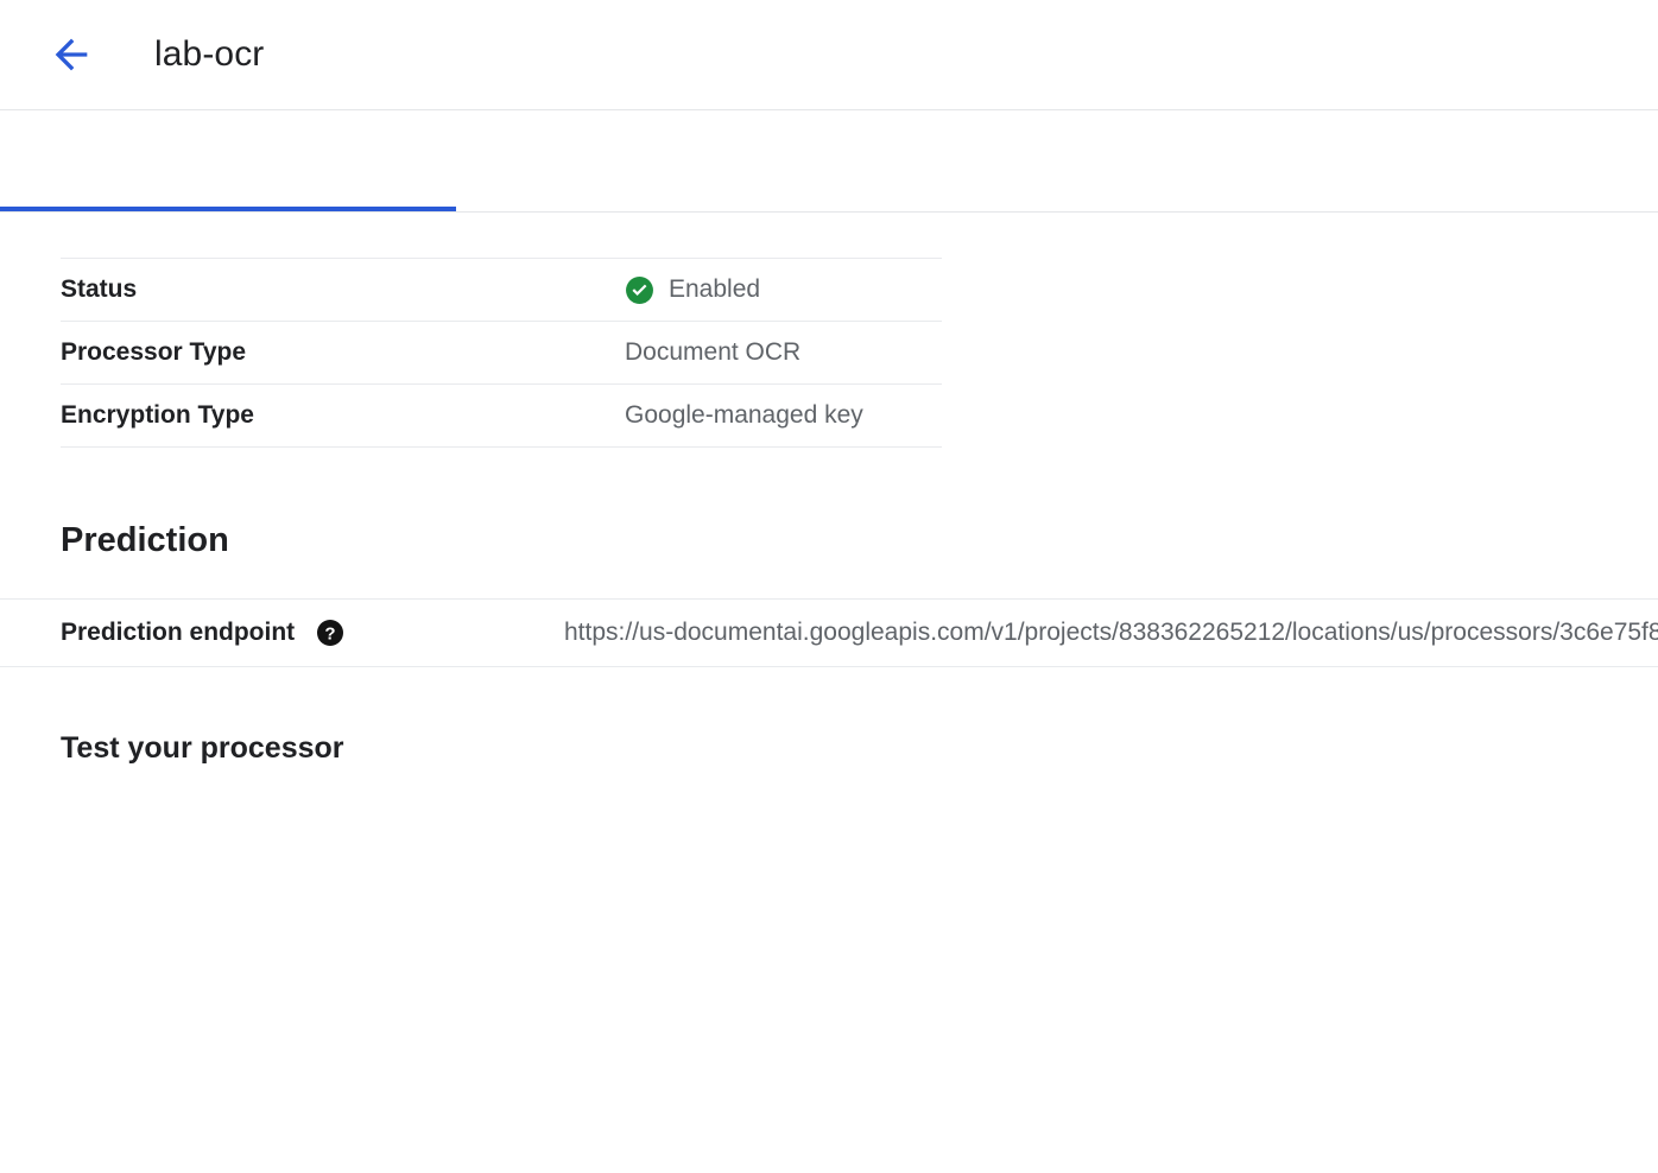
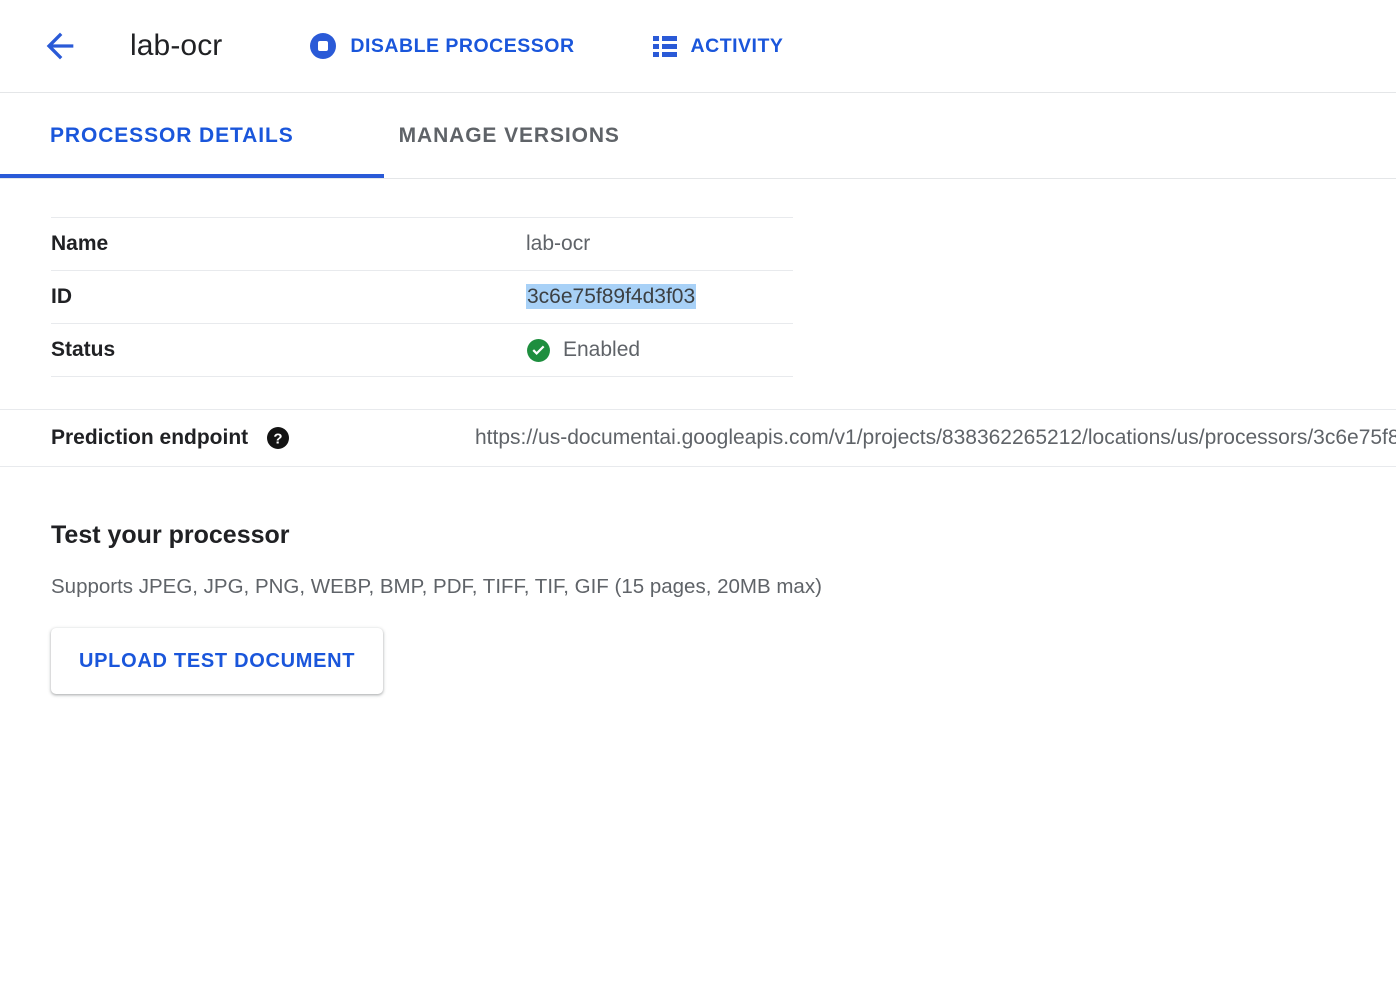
  lab-ocr
+ DISABLE PROCESSOR
+ ACTIVITY
+ PROCESSOR DETAILS
+ MANAGE VERSIONS
+ Name	lab-ocr
+ ID	3c6e75f89f4d3f03
  Status	Enabled
- Processor Type	Document OCR
- Encryption Type	Google-managed key
- Prediction
  Prediction endpoint ?	https://us-documentai.googleapis.com/v1/projects/838362265212/locations/us/processors/3c6e75f8
  Test your processor
+ Supports JPEG, JPG, PNG, WEBP, BMP, PDF, TIFF, TIF, GIF (15 pages, 20MB max)
+ UPLOAD TEST DOCUMENT
